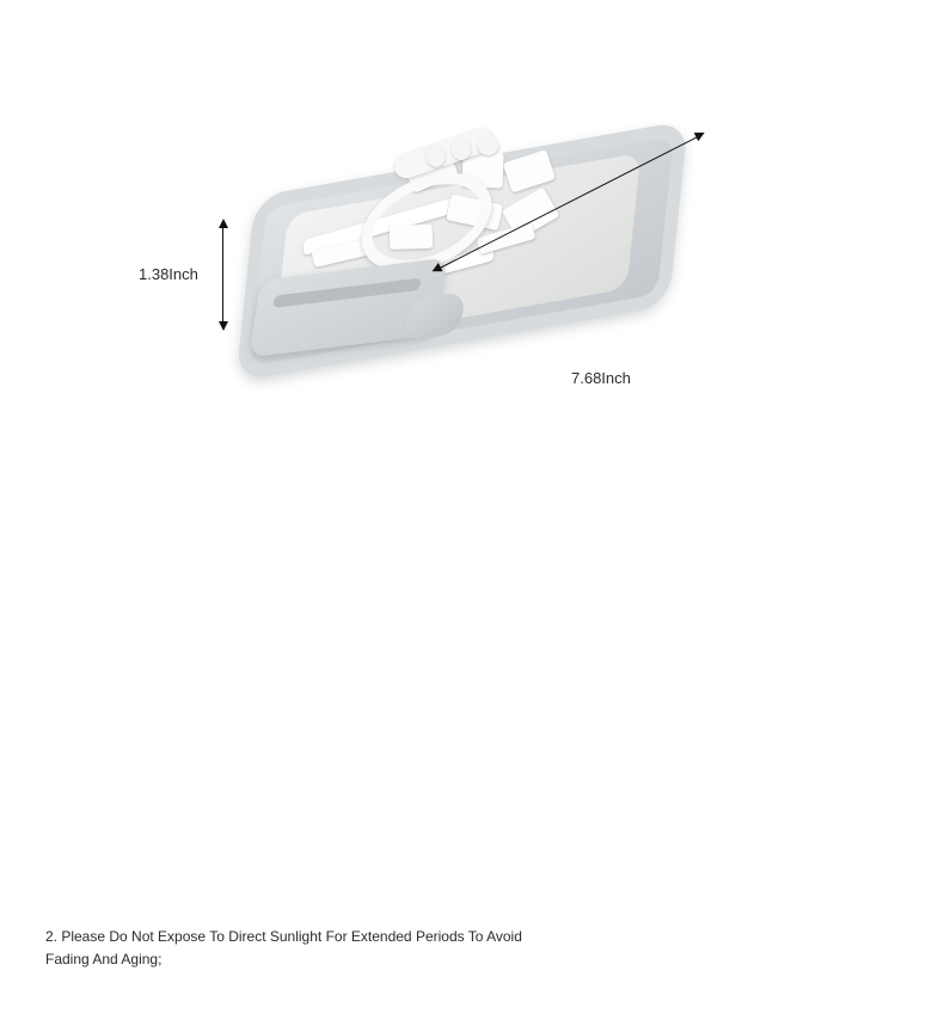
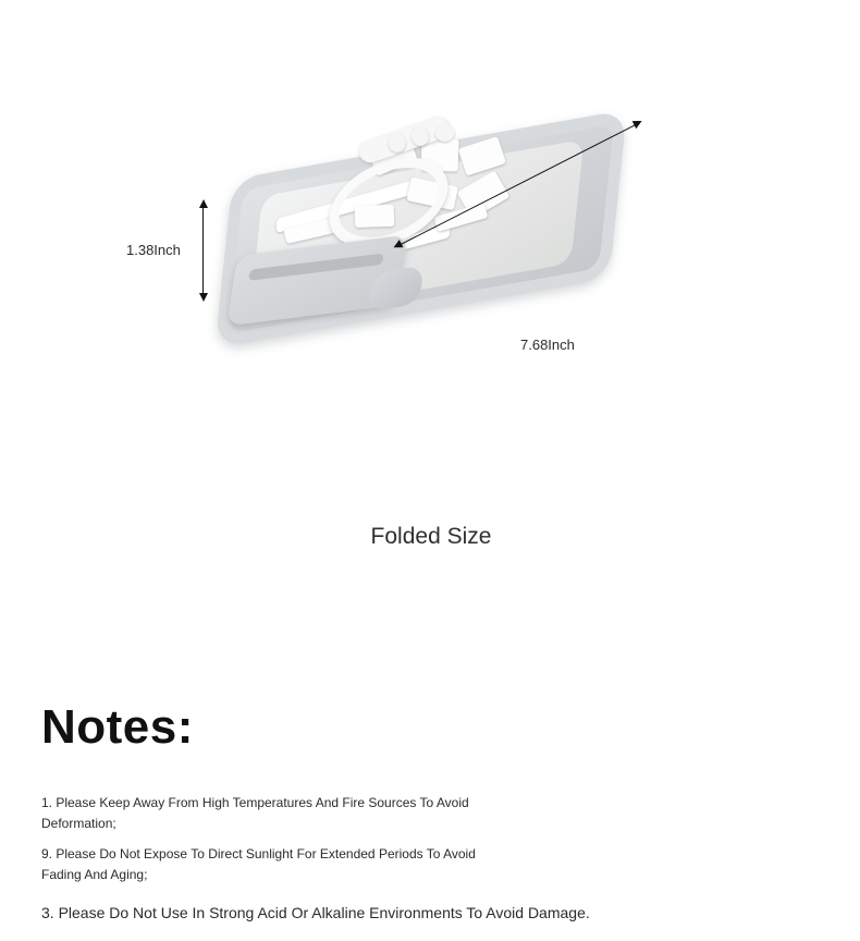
  1.38Inch
  7.68Inch
+ Folded Size
+ Notes:
+ 1. Please Keep Away From High Temperatures And Fire Sources To Avoid Deformation;
- 2. Please Do Not Expose To Direct Sunlight For Extended Periods To Avoid Fading And Aging;
+ 9. Please Do Not Expose To Direct Sunlight For Extended Periods To Avoid Fading And Aging;
+ 3. Please Do Not Use In Strong Acid Or Alkaline Environments To Avoid Damage.
